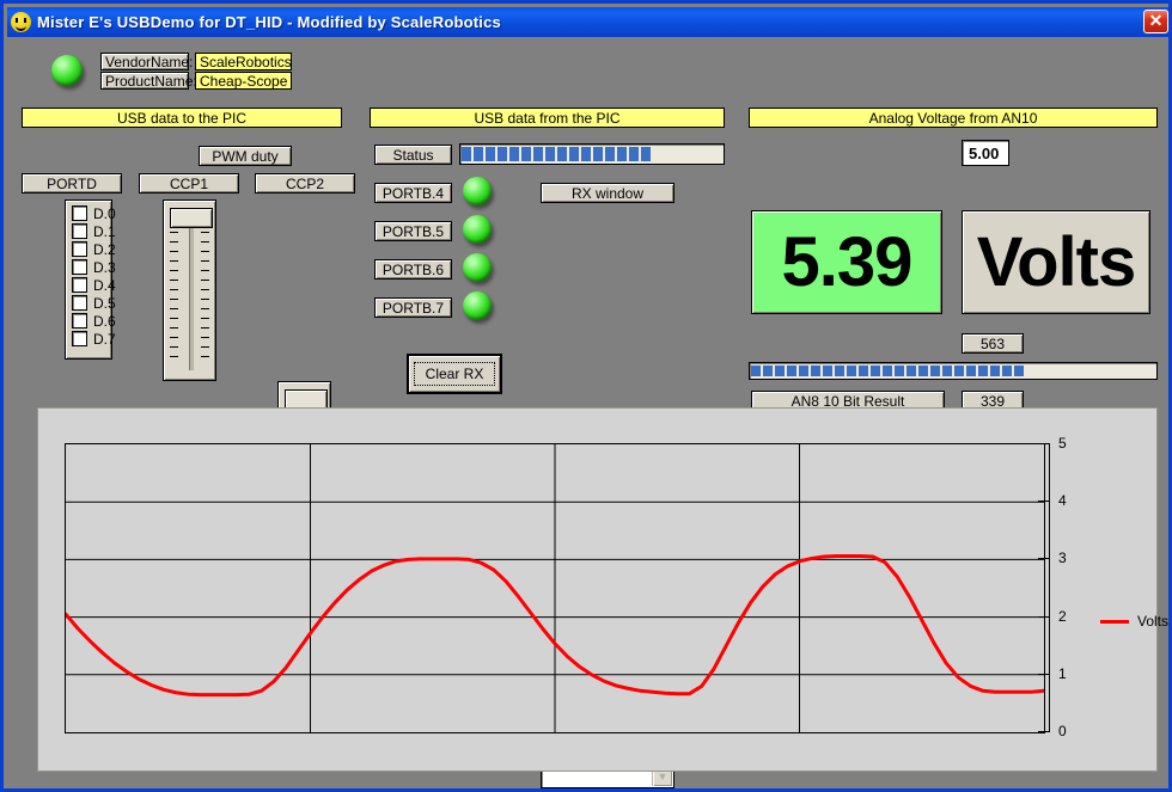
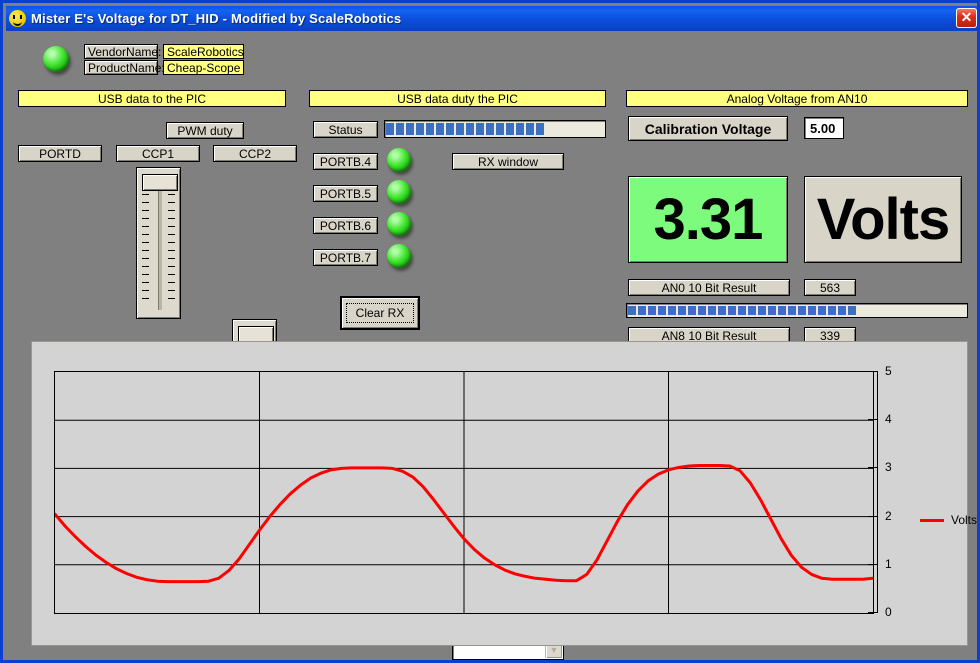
- Mister E's USBDemo for DT_HID - Modified by ScaleRobotics
+ Mister E's Voltage for DT_HID - Modified by ScaleRobotics
  ✕
  VendorName:
  ScaleRobotics
  ProductName
  Cheap-Scope
  USB data to the PIC
  PWM duty
  PORTD
  CCP1
  CCP2
- D.0
- D.1
- D.2
- D.3
- D.4
- D.5
- D.6
- D.7
- USB data from the PIC
+ USB data duty the PIC
  Status
  PORTB.4
  PORTB.5
  PORTB.6
  PORTB.7
  Clear RX
  RX window
  ▼
  Analog Voltage from AN10
+ Calibration Voltage
  5.00
- 5.39
+ 3.31
  Volts
+ AN0 10 Bit Result
  563
  AN8 10 Bit Result
  339
  0
  1
  2
  3
  4
  5
  Volts
